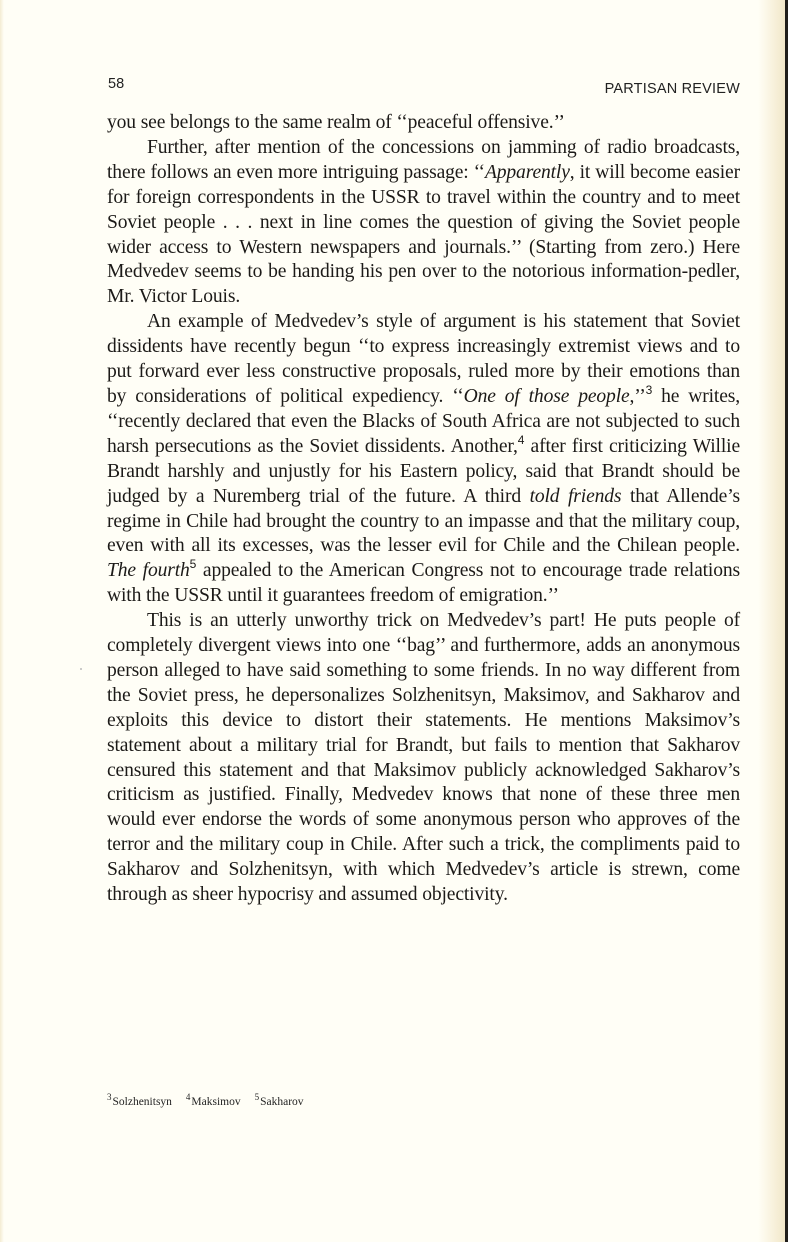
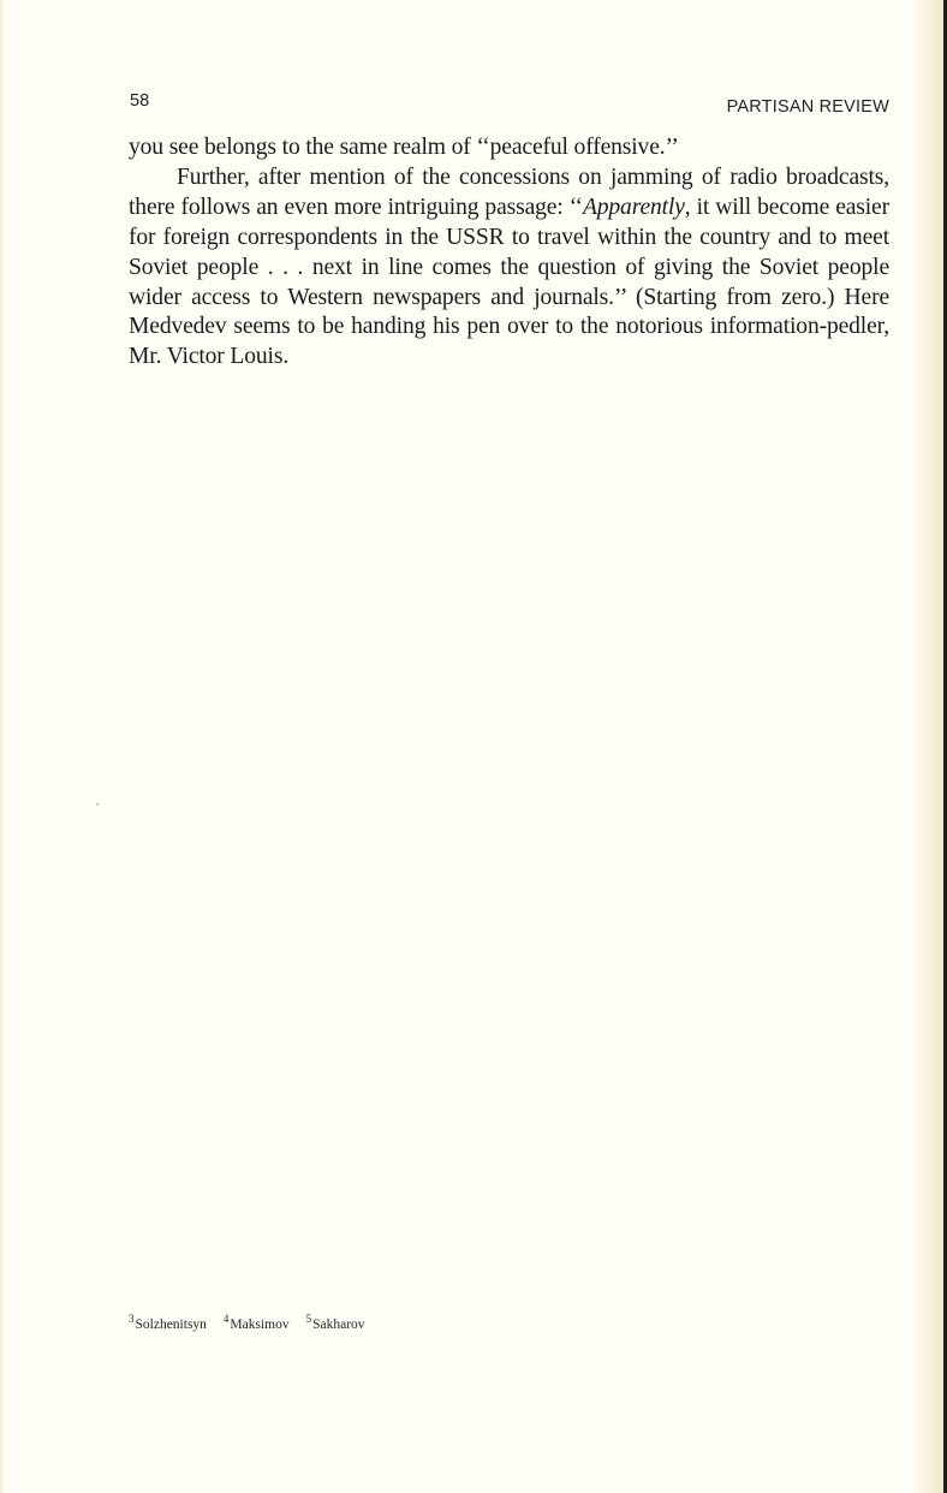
  58
  PARTISAN REVIEW
  you see belongs to the same realm of ‘‘peaceful offensive.’’
  Further, after mention of the concessions on jamming of radio broadcasts, there follows an even more intriguing passage: ‘‘Appar­ently, it will become easier for foreign correspondents in the USSR to travel within the country and to meet Soviet people . . . next in line comes the question of giving the Soviet people wider access to Western newspapers and journals.’’ (Starting from zero.) Here Medvedev seems to be handing his pen over to the notorious information-pedler, Mr. Victor Louis.
- An example of Medvedev’s style of argument is his statement that Soviet dissidents have recently begun ‘‘to express increasingly extrem­ist views and to put forward ever less constructive proposals, ruled more by their emotions than by considerations of political expediency. ‘‘One of those people,’’3 he writes, ‘‘recently declared that even the Blacks of South Africa are not subjected to such harsh persecutions as the Soviet dissidents. Another,4 after first criticizing Willie Brandt harshly and unjustly for his Eastern policy, said that Brandt should be judged by a Nuremberg trial of the future. A third told friends that Allende’s regime in Chile had brought the country to an impasse and that the military coup, even with all its excesses, was the lesser evil for Chile and the Chilean people. The fourth5 appealed to the American Congress not to encourage trade relations with the USSR until it guar­antees freedom of emigration.’’
- This is an utterly unworthy trick on Medvedev’s part! He puts people of completely divergent views into one ‘‘bag’’ and further­more, adds an anonymous person alleged to have said something to some friends. In no way different from the Soviet press, he depersonal­izes Solzhenitsyn, Maksimov, and Sakharov and exploits this device to distort their statements. He mentions Maksimov’s statement about a military trial for Brandt, but fails to mention that Sakharov censured this statement and that Maksimov publicly acknowledged Sakharov’s criticism as justified. Finally, Medvedev knows that none of these three men would ever endorse the words of some anonymous person who approves of the terror and the military coup in Chile. After such a trick, the compliments paid to Sakharov and Solzhenitsyn, with which Medvedev’s article is strewn, come through as sheer hypocrisy and assumed objectivity.
  3Solzhenitsyn 4Maksimov 5Sakharov
